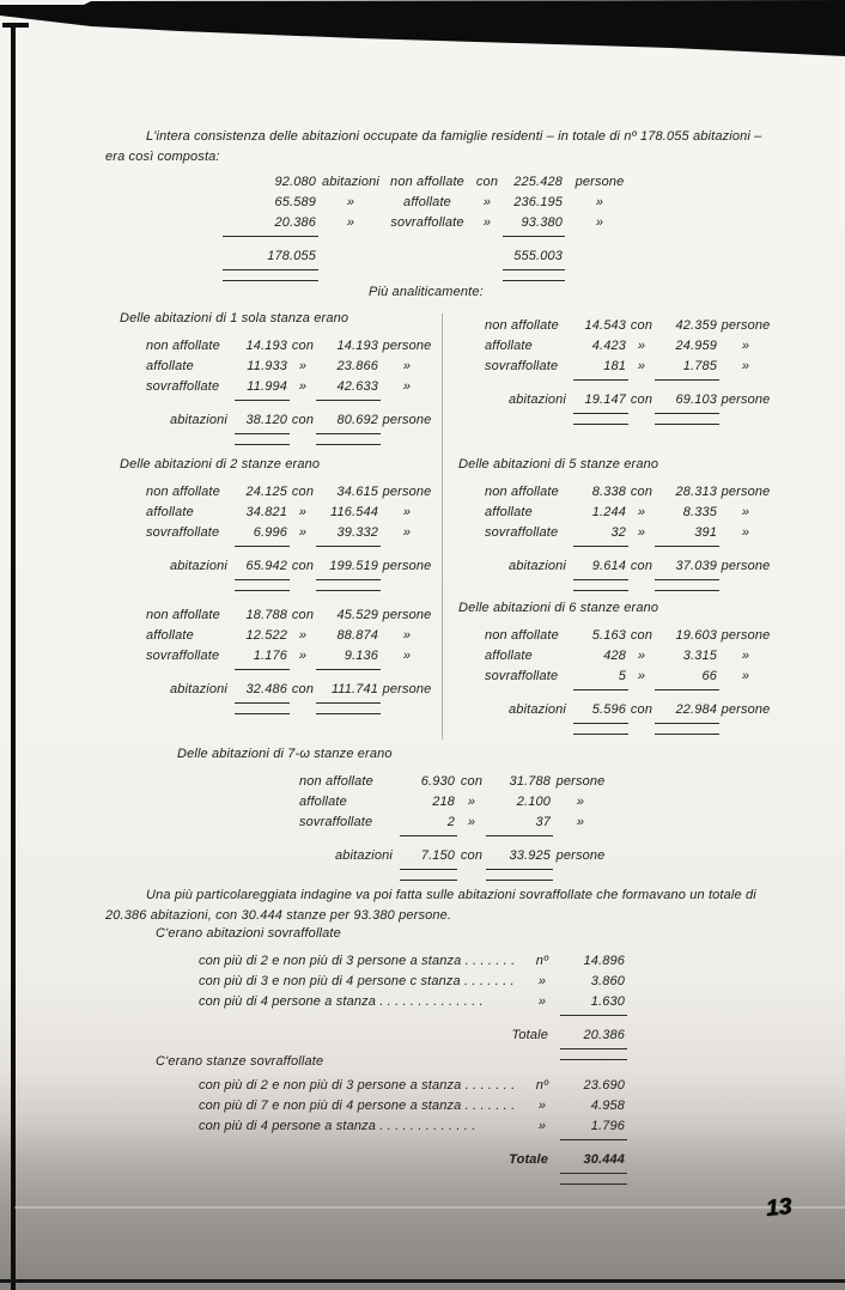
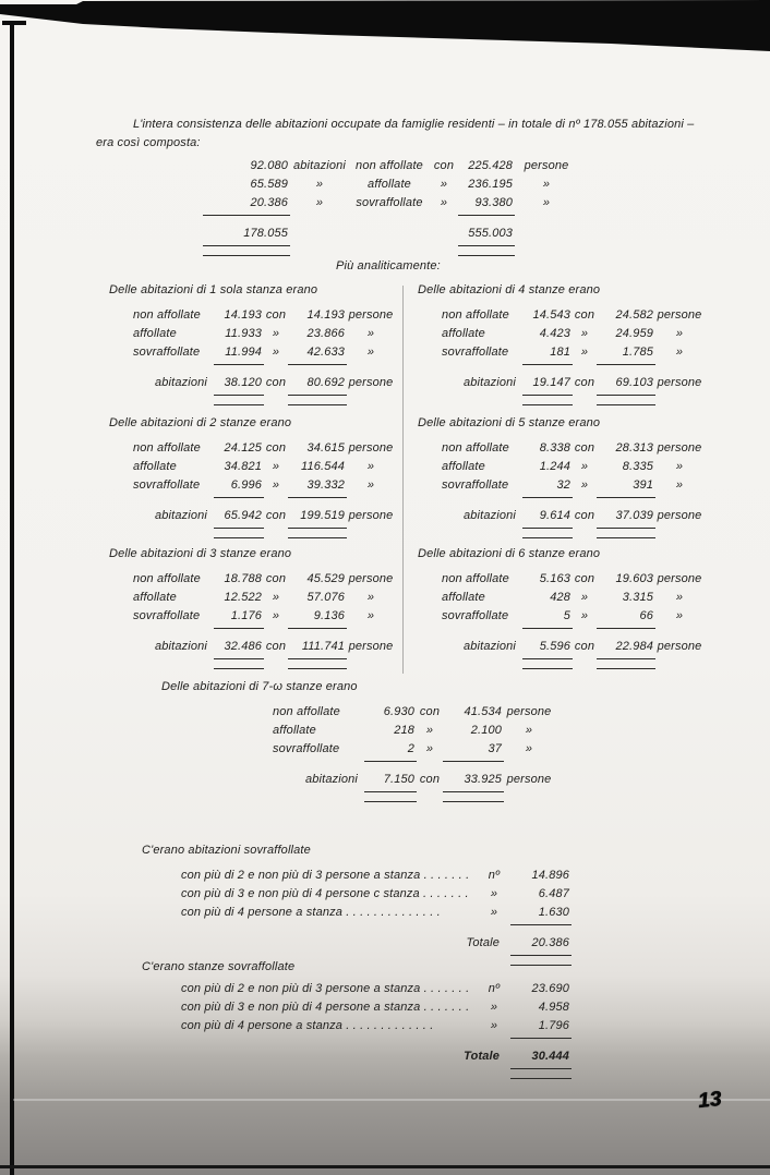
  L'intera consistenza delle abitazioni occupate da famiglie residenti – in totale di nº 178.055 abitazioni – era così composta:
  92.080
  abitazioni
  non affollate
  con
  225.428
  persone
  65.589
  »
  affollate
  »
  236.195
  »
  20.386
  »
  sovraffollate
  »
  93.380
  »
  178.055
  555.003
  Più analiticamente:
  Delle abitazioni di 1 sola stanza erano
  non affollate
  14.193
  con
  14.193
  persone
  affollate
  11.933
  »
  23.866
  »
  sovraffollate
  11.994
  »
  42.633
  »
  abitazioni
  38.120
  con
  80.692
  persone
  Delle abitazioni di 2 stanze erano
  non affollate
  24.125
  con
  34.615
  persone
  affollate
  34.821
  »
  116.544
  »
  sovraffollate
  6.996
  »
  39.332
  »
  abitazioni
  65.942
  con
  199.519
  persone
+ Delle abitazioni di 3 stanze erano
  non affollate
  18.788
  con
  45.529
  persone
  affollate
  12.522
  »
- 88.874
+ 57.076
  »
  sovraffollate
  1.176
  »
  9.136
  »
  abitazioni
  32.486
  con
  111.741
  persone
+ Delle abitazioni di 4 stanze erano
  non affollate
  14.543
  con
- 42.359
+ 24.582
  persone
  affollate
  4.423
  »
  24.959
  »
  sovraffollate
  181
  »
  1.785
  »
  abitazioni
  19.147
  con
  69.103
  persone
  Delle abitazioni di 5 stanze erano
  non affollate
  8.338
  con
  28.313
  persone
  affollate
  1.244
  »
  8.335
  »
  sovraffollate
  32
  »
  391
  »
  abitazioni
  9.614
  con
  37.039
  persone
  Delle abitazioni di 6 stanze erano
  non affollate
  5.163
  con
  19.603
  persone
  affollate
  428
  »
  3.315
  »
  sovraffollate
  5
  »
  66
  »
  abitazioni
  5.596
  con
  22.984
  persone
  Delle abitazioni di 7-ω stanze erano
  non affollate
  6.930
  con
- 31.788
+ 41.534
  persone
  affollate
  218
  »
  2.100
  »
  sovraffollate
  2
  »
  37
  »
  abitazioni
  7.150
  con
  33.925
  persone
- Una più particolareggiata indagine va poi fatta sulle abitazioni sovraffollate che formavano un totale di 20.386 abitazioni, con 30.444 stanze per 93.380 persone.
  C'erano abitazioni sovraffollate
  con più di 2 e non più di 3 persone a stanza . . . . . . .
  nº
  14.896
  con più di 3 e non più di 4 persone c stanza . . . . . . .
  »
- 3.860
+ 6.487
  con più di 4 persone a stanza . . . . . . . . . . . . . .
  »
  1.630
  Totale
  20.386
  C'erano stanze sovraffollate
  con più di 2 e non più di 3 persone a stanza . . . . . . .
  nº
  23.690
- con più di 7 e non più di 4 persone a stanza . . . . . . .
+ con più di 3 e non più di 4 persone a stanza . . . . . . .
  »
  4.958
  con più di 4 persone a stanza . . . . . . . . . . . . .
  »
  1.796
  Totale
  30.444
